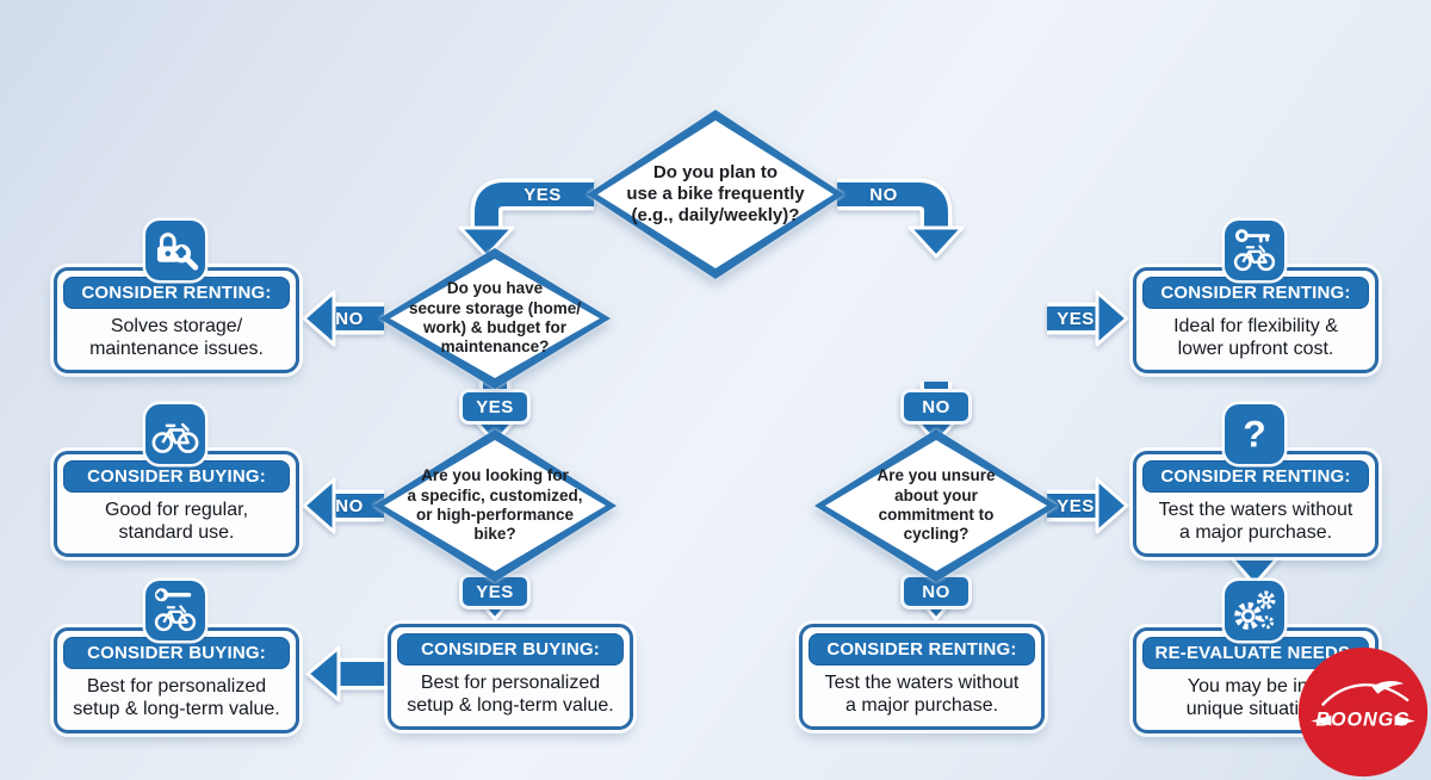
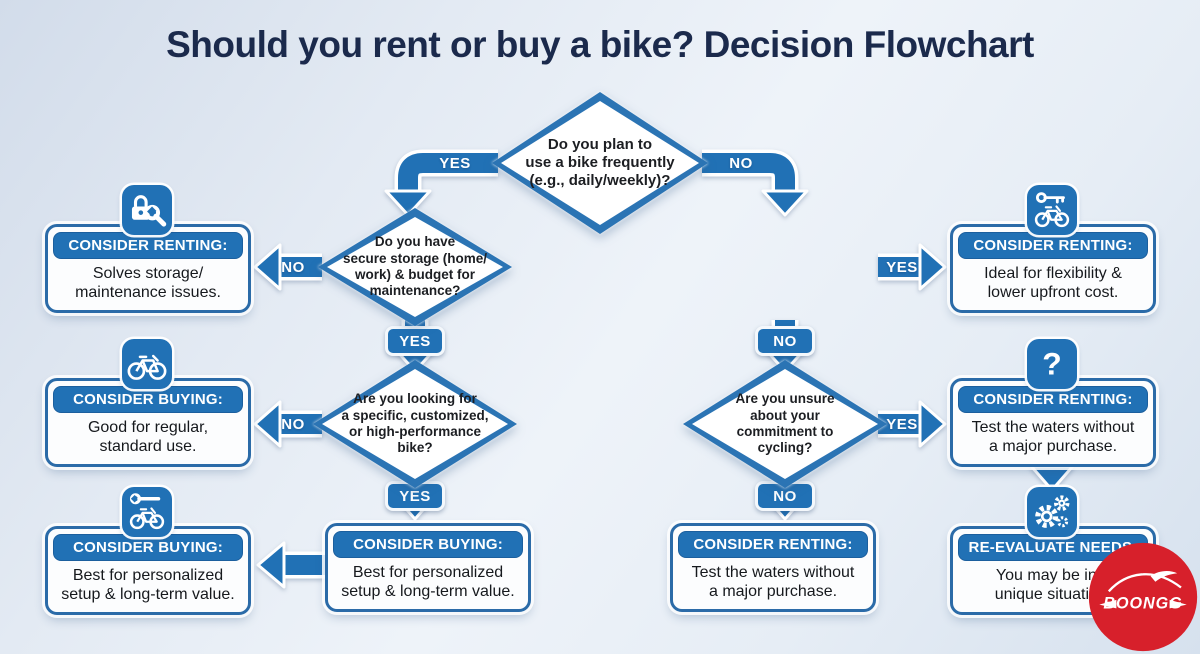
+ Should you rent or buy a bike? Decision Flowchart
  YES
  NO
  NO
  NO
  YES
  YES
  YES
  YES
  NO
  NO
  Do you plan to
  use a bike frequently
  (e.g., daily/weekly)?
  Do you have
  secure storage (home/
  work) & budget for
  maintenance?
  Are you looking for
  a specific, customized,
  or high-performance
  bike?
  Are you unsure
  about your
  commitment to
  cycling?
  CONSIDER RENTING:
  Solves storage/
  maintenance issues.
  CONSIDER BUYING:
  Good for regular,
  standard use.
  CONSIDER BUYING:
  Best for personalized
  setup & long-term value.
  CONSIDER RENTING:
  Ideal for flexibility &
  lower upfront cost.
  CONSIDER RENTING:
  Test the waters without
  a major purchase.
  RE-EVALUATE NEED
  You may be in
  unique situati
  CONSIDER BUYING:
  Best for personalized
  setup & long-term value.
  CONSIDER RENTING:
  Test the waters without
  a major purchase.
  ?
  BOONGG
